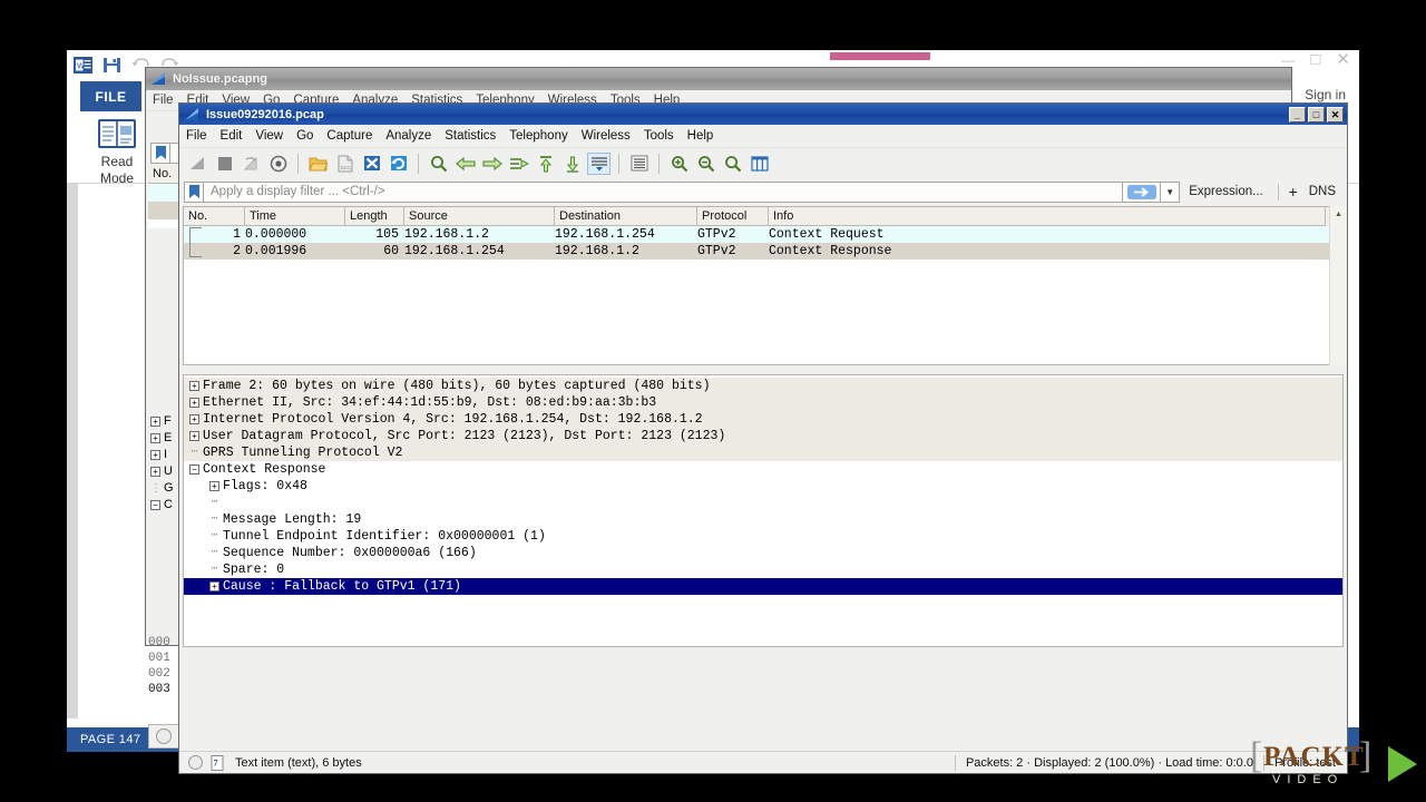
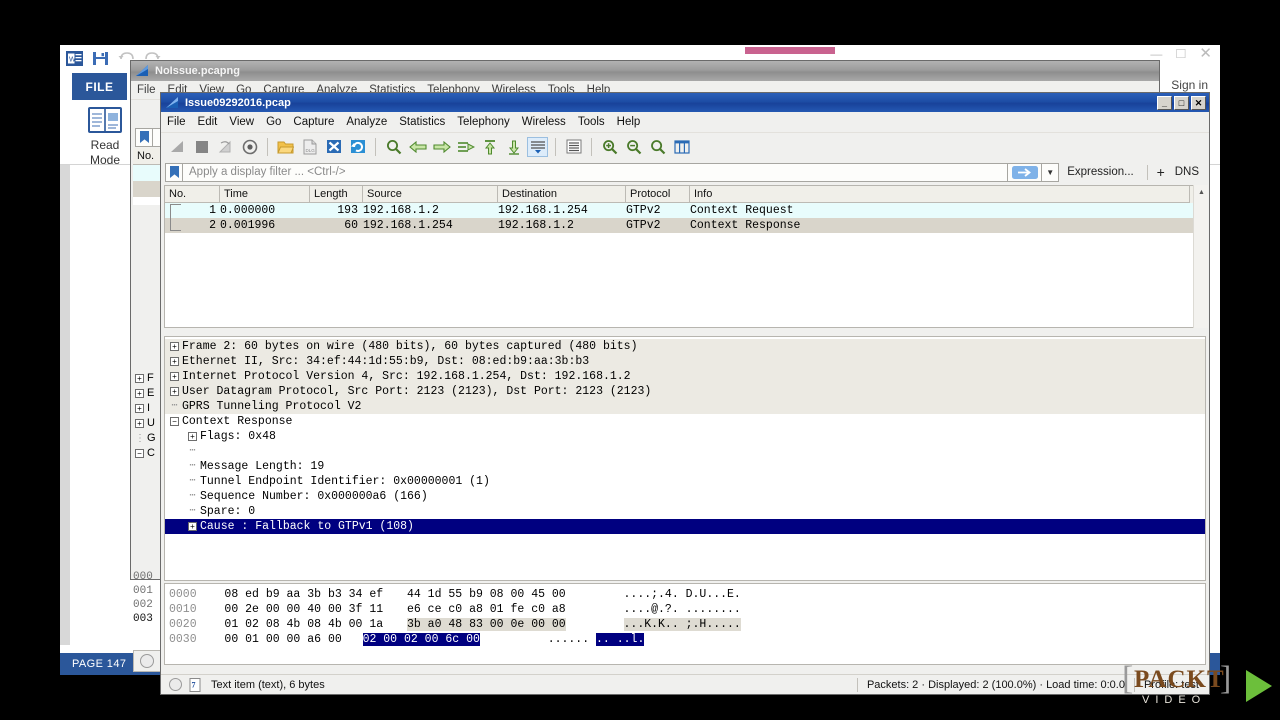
  —
  □
  ✕
  FILE
  Sign in
  Read
  Mode
  PAGE 147
  NoIssue.pcapng
  File
  Edit
  View
  Go
  Capture
  Analyze
  Statistics
  Telephony
  Wireless
  Tools
  Help
  No.
  +
  F
  +
  E
  +
  I
  +
  U
  ⋮
  G
  −
  C
  000
  001
  002
  003
  Issue09292016.pcap
  _
  □
  ✕
  File
  Edit
  View
  Go
  Capture
  Analyze
  Statistics
  Telephony
  Wireless
  Tools
  Help
  Apply a display filter ... <Ctrl-/>
  ▼
  Expression...
  +
  DNS
  No.
  Time
  Length
  Source
  Destination
  Protocol
  Info
  1
  0.000000
- 105
+ 193
  192.168.1.2
  192.168.1.254
  GTPv2
  Context Request
  2
  0.001996
  60
  192.168.1.254
  192.168.1.2
  GTPv2
  Context Response
  +
  Frame 2: 60 bytes on wire (480 bits), 60 bytes captured (480 bits)
  +
  Ethernet II, Src: 34:ef:44:1d:55:b9, Dst: 08:ed:b9:aa:3b:b3
  +
  Internet Protocol Version 4, Src: 192.168.1.254, Dst: 192.168.1.2
  +
  User Datagram Protocol, Src Port: 2123 (2123), Dst Port: 2123 (2123)
  ⋯
  GPRS Tunneling Protocol V2
  −
  Context Response
  +
  Flags: 0x48
  ⋯
  ⋯
  Message Length: 19
  ⋯
  Tunnel Endpoint Identifier: 0x00000001 (1)
  ⋯
  Sequence Number: 0x000000a6 (166)
  ⋯
  Spare: 0
  +
- Cause : Fallback to GTPv1 (171)
+ Cause : Fallback to GTPv1 (108)
+ 0000 08 ed b9 aa 3b b3 34 ef 44 1d 55 b9 08 00 45 00 ....;.4. D.U...E.
+ 0010 00 2e 00 00 40 00 3f 11 e6 ce c0 a8 01 fe c0 a8 ....@.?. ........
+ 0020 01 02 08 4b 08 4b 00 1a 3b a0 48 83 00 0e 00 00 ...K.K.. ;.H.....
+ 0030 00 01 00 00 a6 00 02 00 02 00 6c 00 ...... .. ..l.
  7
  Text item (text), 6 bytes
  Packets: 2 · Displayed: 2 (100.0%) · Load time: 0:0.0
  Profile: test
  [
  ]
  PACKT
  VIDEO
